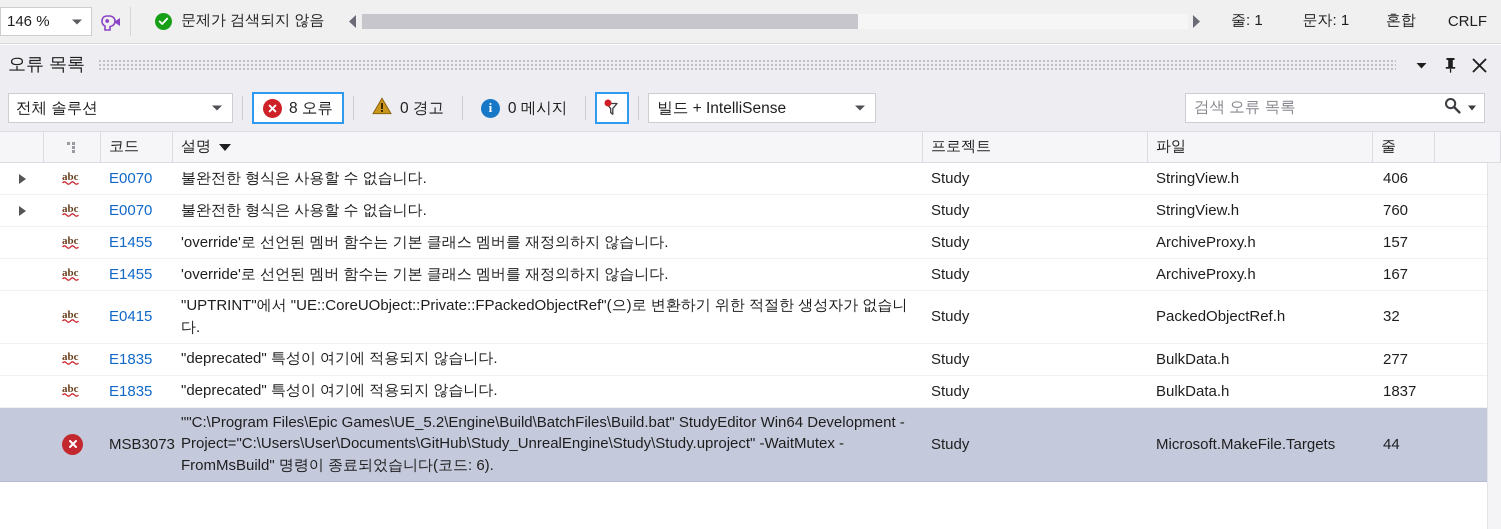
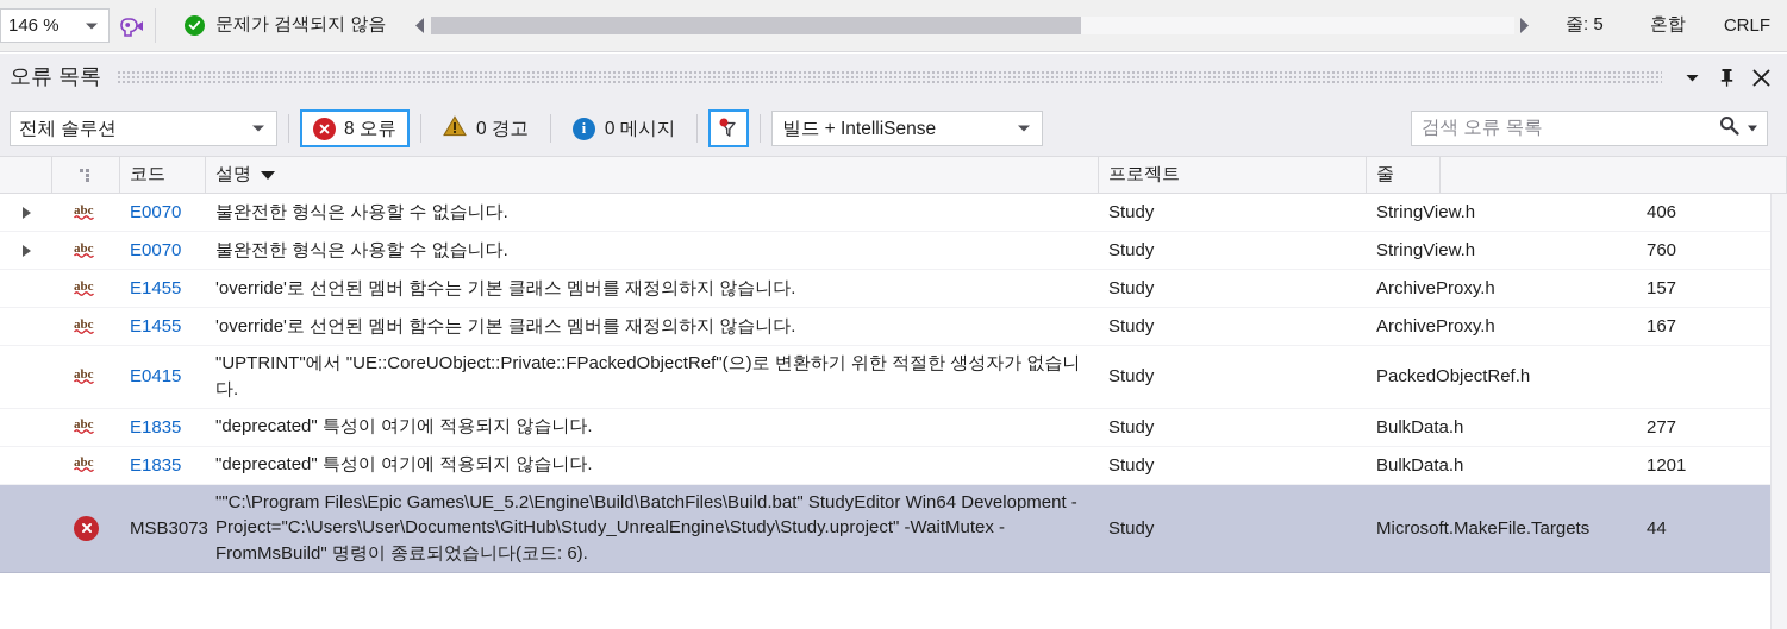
  146 %
  문제가 검색되지 않음
- 줄: 1
+ 줄: 5
- 문자: 1
  혼합
  CRLF
  오류 목록
  전체 솔루션
  8 오류
  0 경고
  i
  0 메시지
  빌드 + IntelliSense
  검색 오류 목록
  코드
  설명
  프로젝트
- 파일
  줄
  abc
  E0070
  불완전한 형식은 사용할 수 없습니다.
  Study
  StringView.h
  406
  abc
  E0070
  불완전한 형식은 사용할 수 없습니다.
  Study
  StringView.h
  760
  abc
  E1455
  'override'로 선언된 멤버 함수는 기본 클래스 멤버를 재정의하지 않습니다.
  Study
  ArchiveProxy.h
  157
  abc
  E1455
  'override'로 선언된 멤버 함수는 기본 클래스 멤버를 재정의하지 않습니다.
  Study
  ArchiveProxy.h
  167
  abc
  E0415
  "UPTRINT"에서 "UE::CoreUObject::Private::FPackedObjectRef"(으)로 변환하기 위한 적절한 생성자가 없습니다.
  Study
  PackedObjectRef.h
- 32
  abc
  E1835
  "deprecated" 특성이 여기에 적용되지 않습니다.
  Study
  BulkData.h
  277
  abc
  E1835
  "deprecated" 특성이 여기에 적용되지 않습니다.
  Study
  BulkData.h
- 1837
+ 1201
  MSB3073
  ""C:\Program Files\Epic Games\UE_5.2\Engine\Build\BatchFiles\Build.bat" StudyEditor Win64 Development -Project="C:\Users\User\Documents\GitHub\Study_UnrealEngine\Study\Study.uproject" -WaitMutex -FromMsBuild" 명령이 종료되었습니다(코드: 6).
  Study
  Microsoft.MakeFile.Targets
  44
